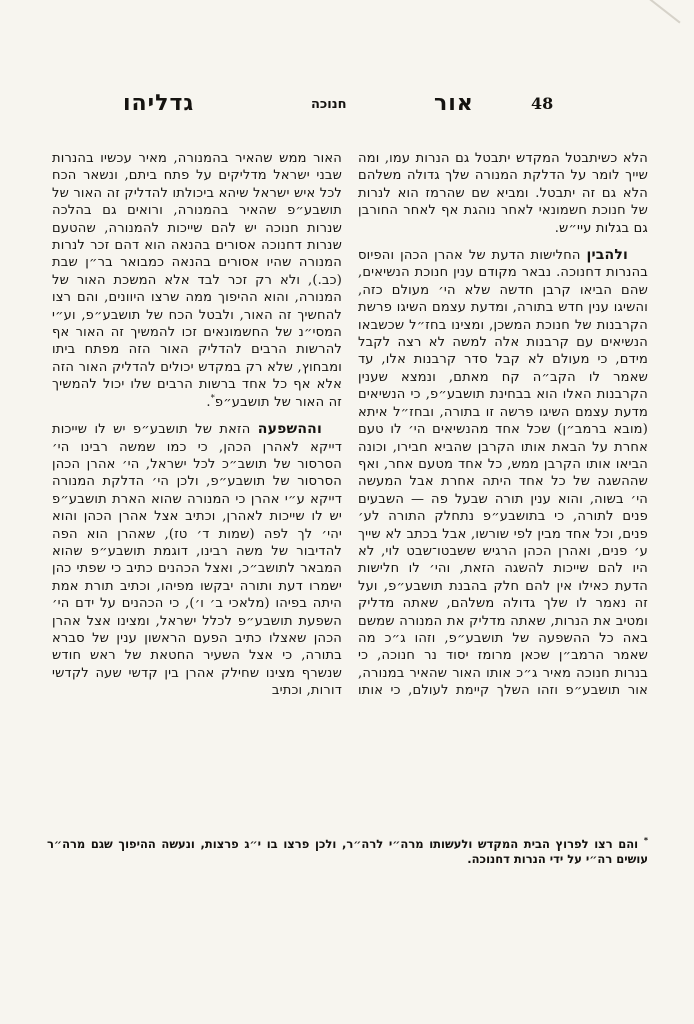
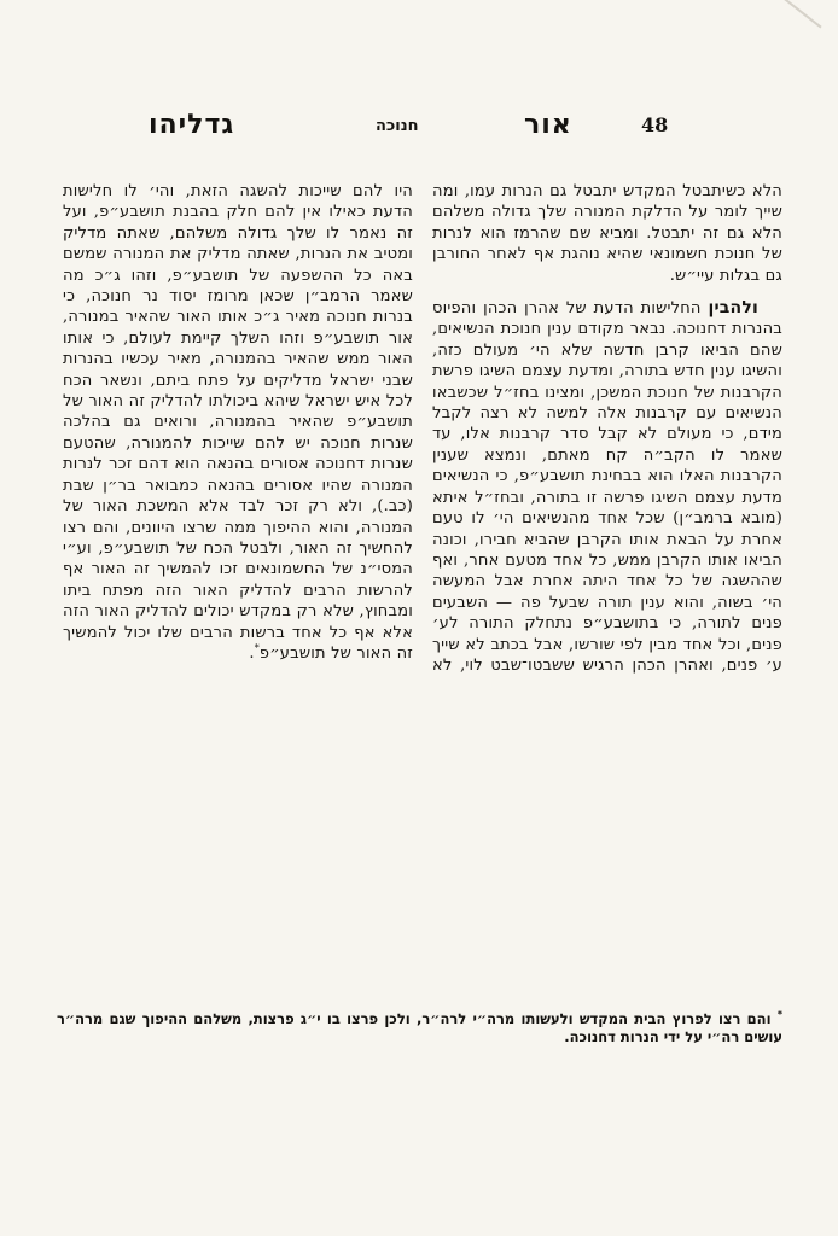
  גדליהו
  חנוכה
  אור
  48
- הלא כשיתבטל המקדש יתבטל גם הנרות עמו, ומה שייך לומר על הדלקת המנורה שלך גדולה משלהם הלא גם זה יתבטל. ומביא שם שהרמז הוא לנרות של חנוכת חשמונאי לאחר נוהגת אף לאחר החורבן גם בגלות עיי״ש.
+ הלא כשיתבטל המקדש יתבטל גם הנרות עמו, ומה שייך לומר על הדלקת המנורה שלך גדולה משלהם הלא גם זה יתבטל. ומביא שם שהרמז הוא לנרות של חנוכת חשמונאי שהיא נוהגת אף לאחר החורבן גם בגלות עיי״ש.
  ולהבין החלישות הדעת של אהרן הכהן והפיוס בהנרות דחנוכה. נבאר מקודם ענין חנוכת הנשיאים, שהם הביאו קרבן חדשה שלא הי׳ מעולם כזה, והשיגו ענין חדש בתורה, ומדעת עצמם השיגו פרשת הקרבנות של חנוכת המשכן, ומצינו בחז״ל שכשבאו הנשיאים עם קרבנות אלה למשה לא רצה לקבל מידם, כי מעולם לא קבל סדר קרבנות אלו, עד שאמר לו הקב״ה קח מאתם, ונמצא שענין הקרבנות האלו הוא בבחינת תושבע״פ, כי הנשיאים מדעת עצמם השיגו פרשה זו בתורה, ובחז״ל איתא (מובא ברמב״ן) שכל אחד מהנשיאים הי׳ לו טעם אחרת על הבאת אותו הקרבן שהביא חבירו, וכונה הביאו אותו הקרבן ממש, כל אחד מטעם אחר, ואף שההשגה של כל אחד היתה אחרת אבל המעשה הי׳ בשוה, והוא ענין תורה שבעל פה — השבעים פנים לתורה, כי בתושבע״פ נתחלק התורה לע׳ פנים, וכל אחד מבין לפי שורשו, אבל בכתב לא שייך ע׳ פנים, ואהרן הכהן הרגיש ששבטו־שבט לוי, לא היו להם שייכות להשגה הזאת, והי׳ לו חלישות הדעת כאילו אין להם חלק בהבנת תושבע״פ, ועל זה נאמר לו שלך גדולה משלהם, שאתה מדליק ומטיב את הנרות, שאתה מדליק את המנורה שמשם באה כל ההשפעה של תושבע״פ, וזהו ג״כ מה שאמר הרמב״ן שכאן מרומז יסוד נר חנוכה, כי בנרות חנוכה מאיר ג״כ אותו האור שהאיר במנורה, אור תושבע״פ וזהו השלך קיימת לעולם, כי אותו האור ממש שהאיר בהמנורה, מאיר עכשיו בהנרות שבני ישראל מדליקים על פתח ביתם, ונשאר הכח לכל איש ישראל שיהא ביכולתו להדליק זה האור של תושבע״פ שהאיר בהמנורה, ורואים גם בהלכה שנרות חנוכה יש להם שייכות להמנורה, שהטעם שנרות דחנוכה אסורים בהנאה הוא דהם זכר לנרות המנורה שהיו אסורים בהנאה כמבואר בר״ן שבת (כב.), ולא רק זכר לבד אלא המשכת האור של המנורה, והוא ההיפוך ממה שרצו היוונים, והם רצו להחשיך זה האור, ולבטל הכח של תושבע״פ, וע״י המסי״נ של החשמונאים זכו להמשיך זה האור אף להרשות הרבים להדליק האור הזה מפתח ביתו ומבחוץ, שלא רק במקדש יכולים להדליק האור הזה אלא אף כל אחד ברשות הרבים שלו יכול להמשיך זה האור של תושבע״פ*.
- וההשפעה הזאת של תושבע״פ יש לו שייכות דייקא לאהרן הכהן, כי כמו שמשה רבינו הי׳ הסרסור של תושב״כ לכל ישראל, הי׳ אהרן הכהן הסרסור של תושבע״פ, ולכן הי׳ הדלקת המנורה דייקא ע״י אהרן כי המנורה שהוא הארת תושבע״פ יש לו שייכות לאהרן, וכתיב אצל אהרן הכהן והוא יהי׳ לך לפה (שמות ד׳ טז), שאהרן הוא הפה להדיבור של משה רבינו, דוגמת תושבע״פ שהוא המבאר לתושב״כ, ואצל הכהנים כתיב כי שפתי כהן ישמרו דעת ותורה יבקשו מפיהו, וכתיב תורת אמת היתה בפיהו (מלאכי ב׳ ו׳), כי הכהנים על ידם הי׳ השפעת תושבע״פ לכלל ישראל, ומצינו אצל אהרן הכהן שאצלו כתיב הפעם הראשון ענין של סברא בתורה, כי אצל השעיר החטאת של ראש חודש שנשרף מצינו שחילק אהרן בין קדשי שעה לקדשי דורות, וכתיב
- * והם רצו לפרוץ הבית המקדש ולעשותו מרה״י לרה״ר, ולכן פרצו בו י״ג פרצות, ונעשה ההיפוך שגם מרה״ר עושים רה״י על ידי הנרות דחנוכה.
+ * והם רצו לפרוץ הבית המקדש ולעשותו מרה״י לרה״ר, ולכן פרצו בו י״ג פרצות, משלהם ההיפוך שגם מרה״ר עושים רה״י על ידי הנרות דחנוכה.
